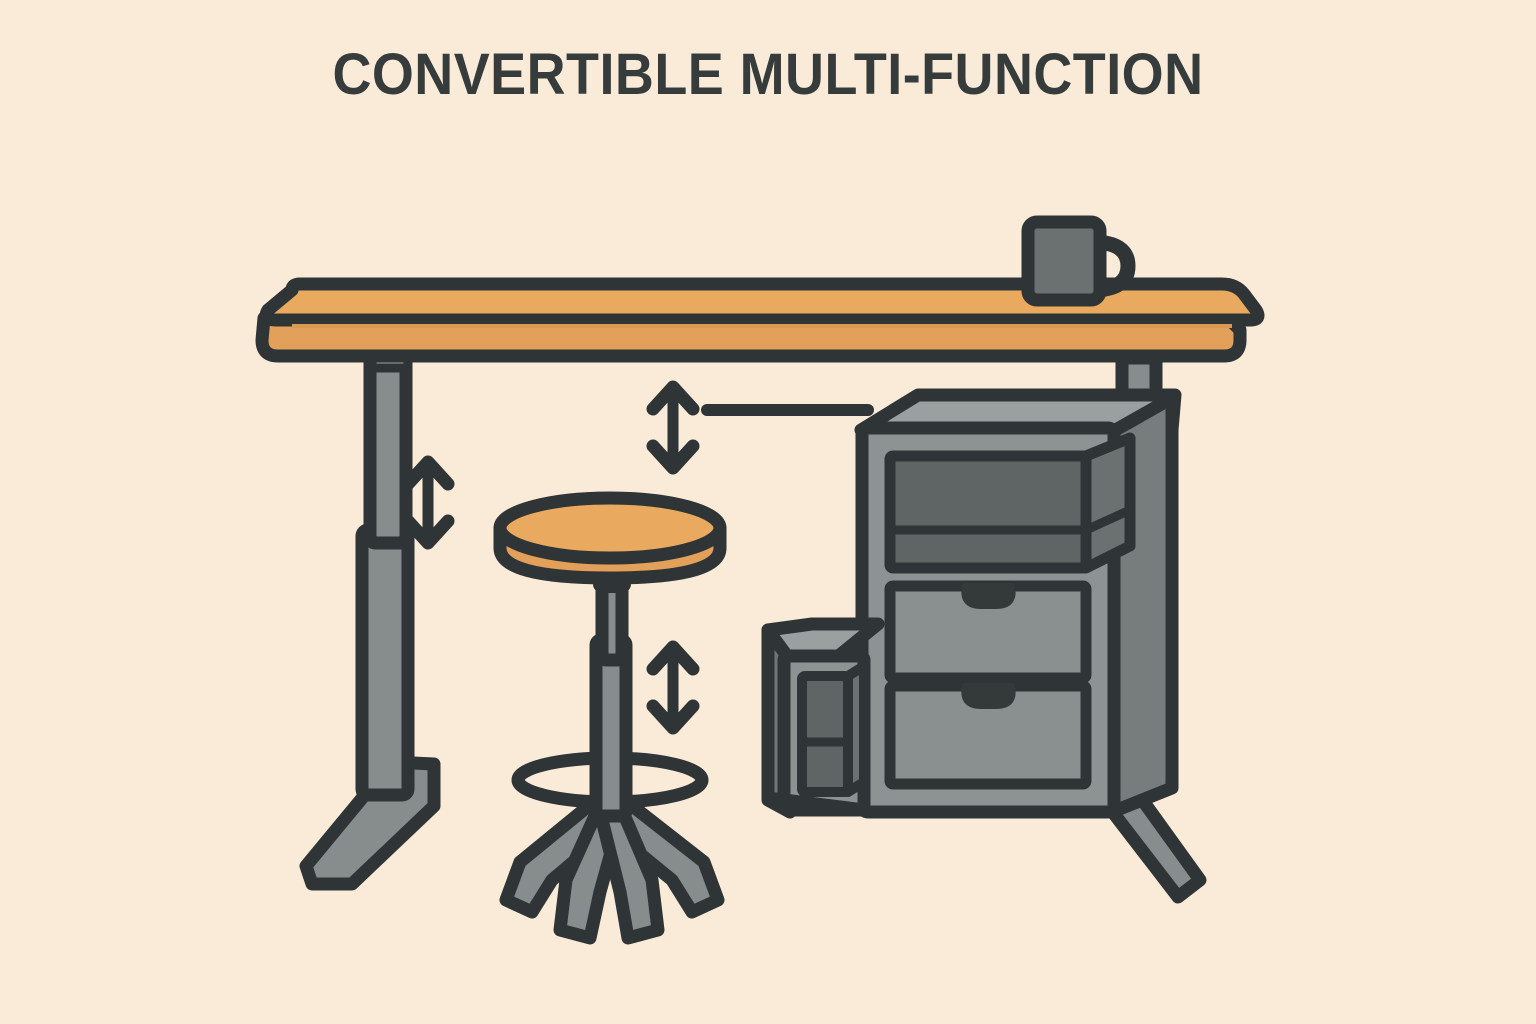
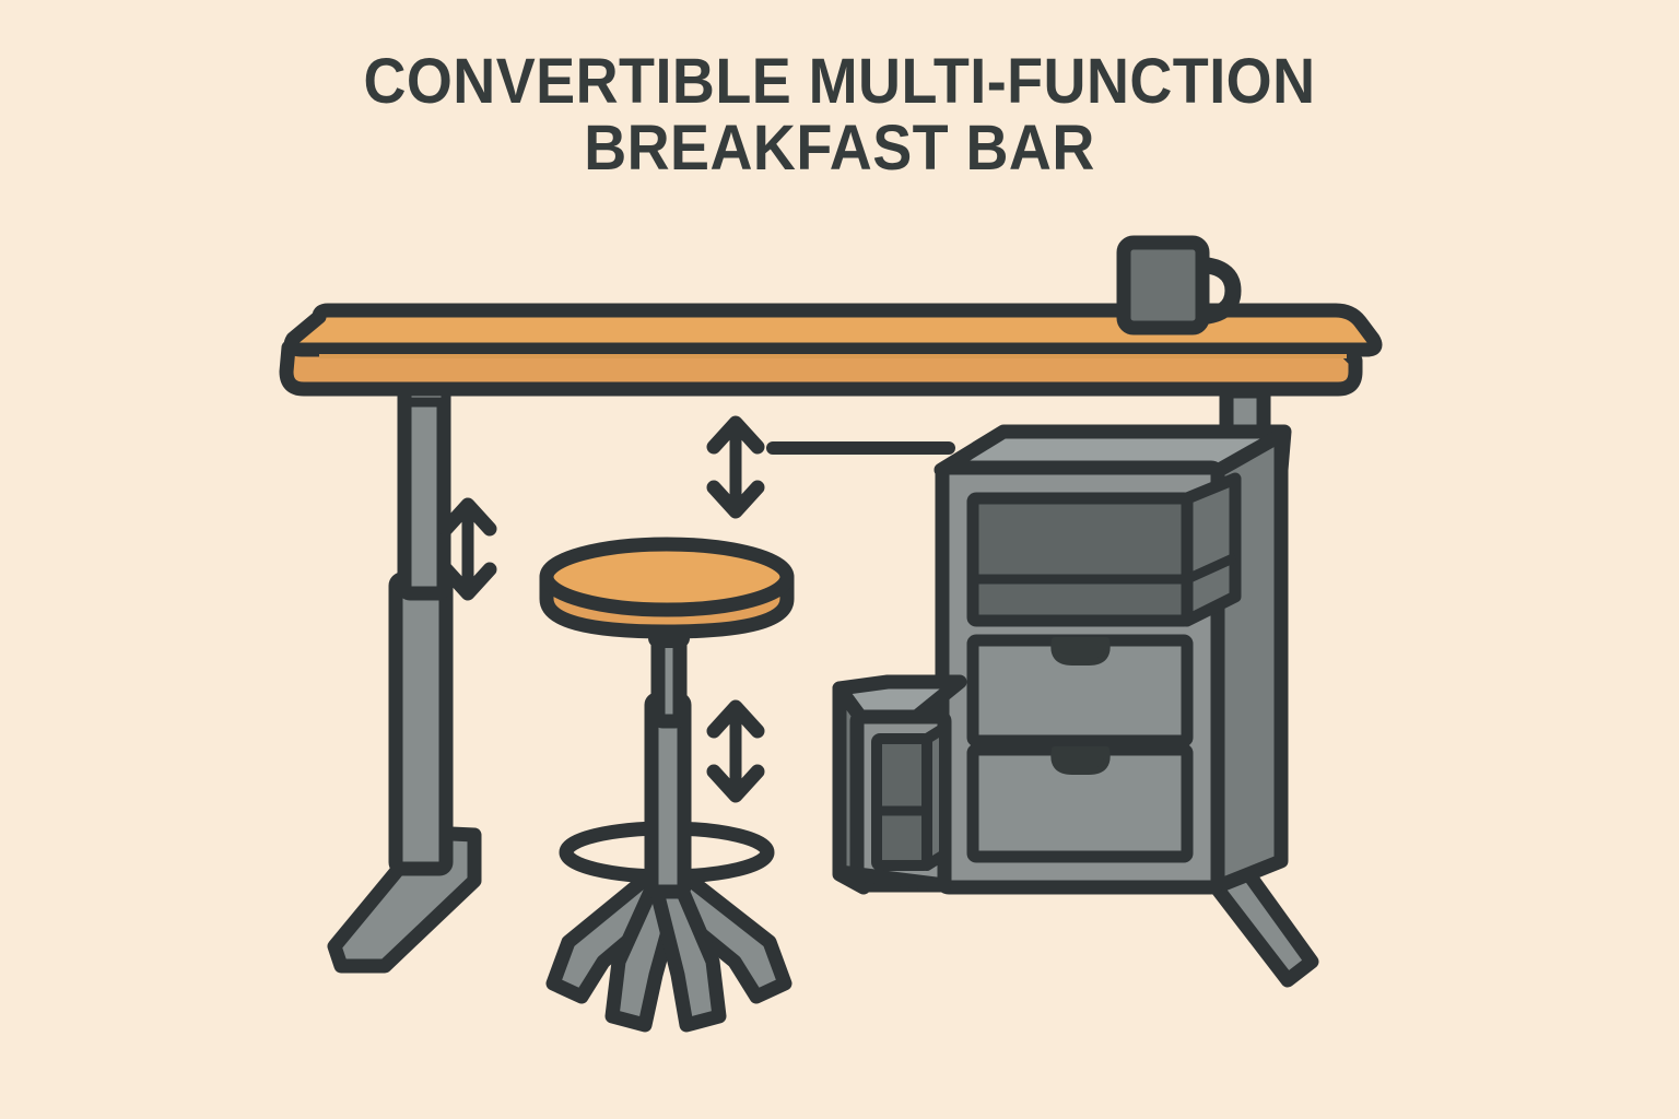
  CONVERTIBLE MULTI-FUNCTION
+ BREAKFAST BAR
